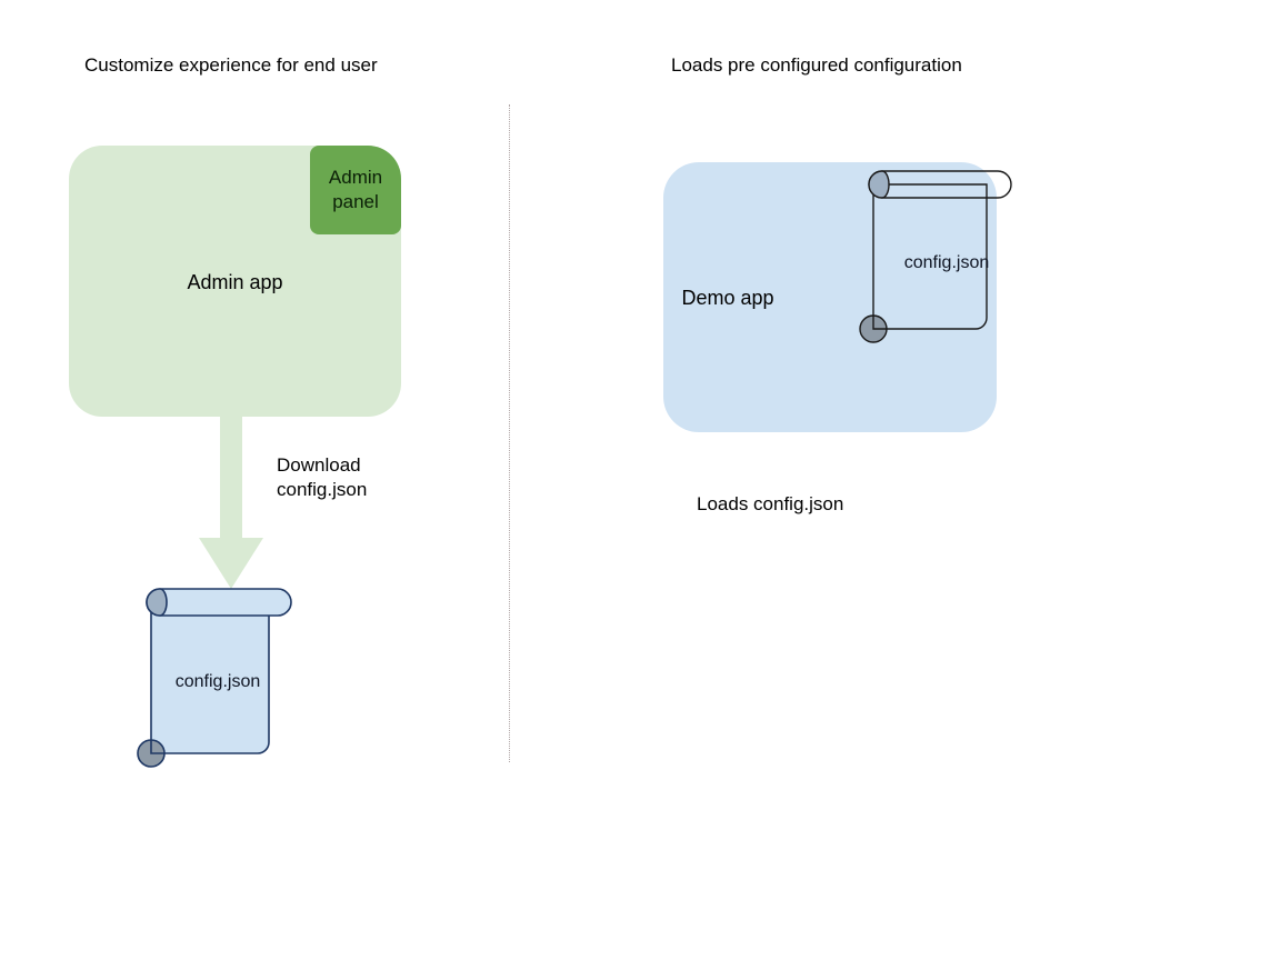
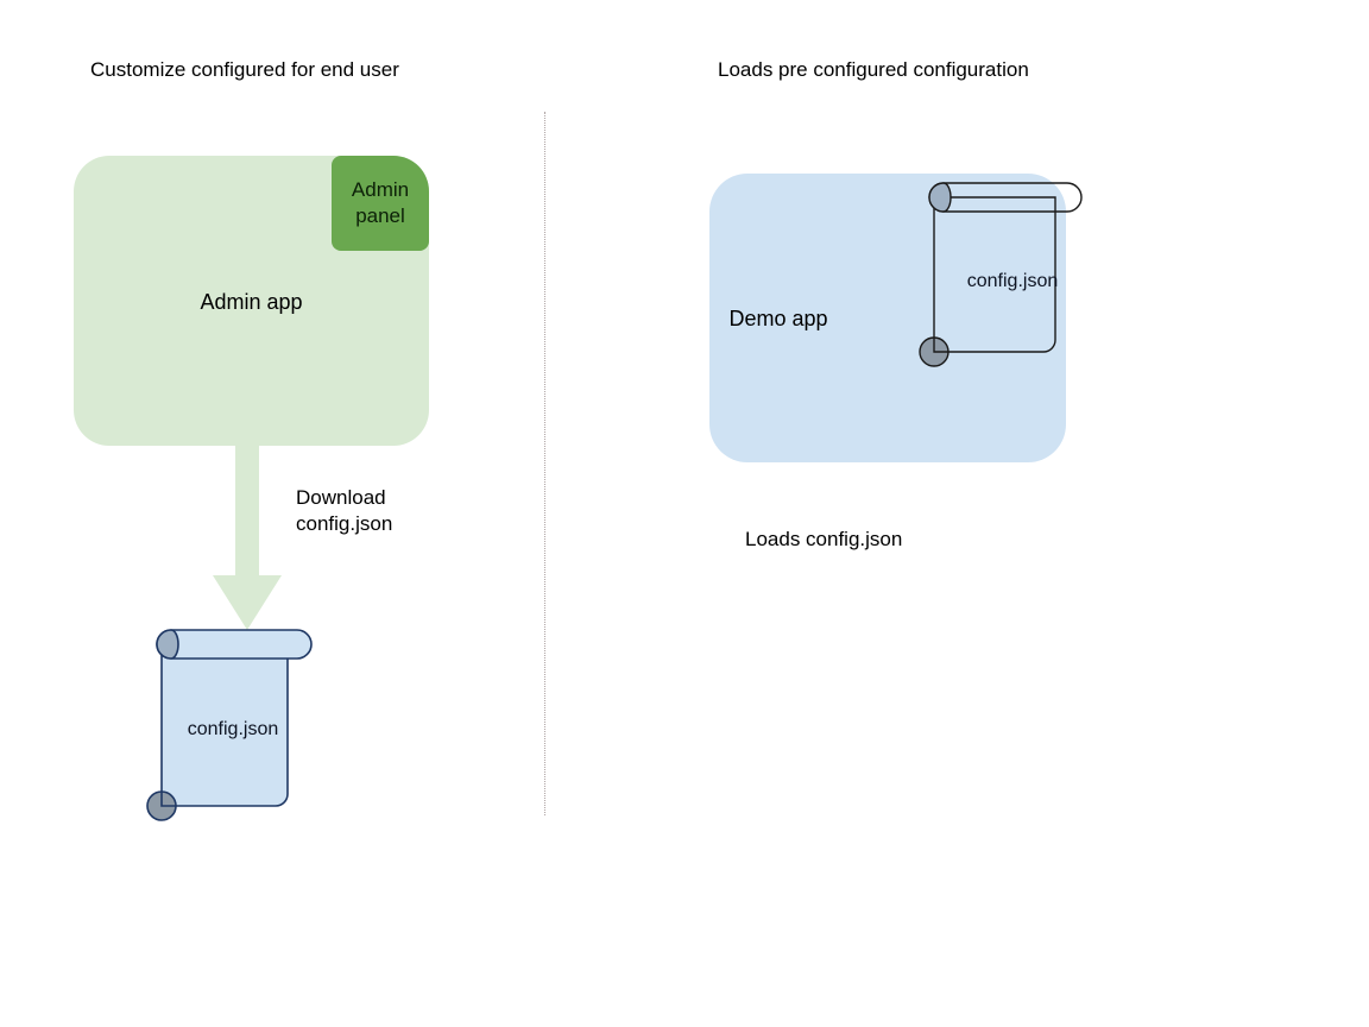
- Customize experience for end user
+ Customize configured for end user
  Loads pre configured configuration
  Admin app
  Admin
  panel
  Download
  config.json
  config.json
  Demo app
  config.json
  Loads config.json
